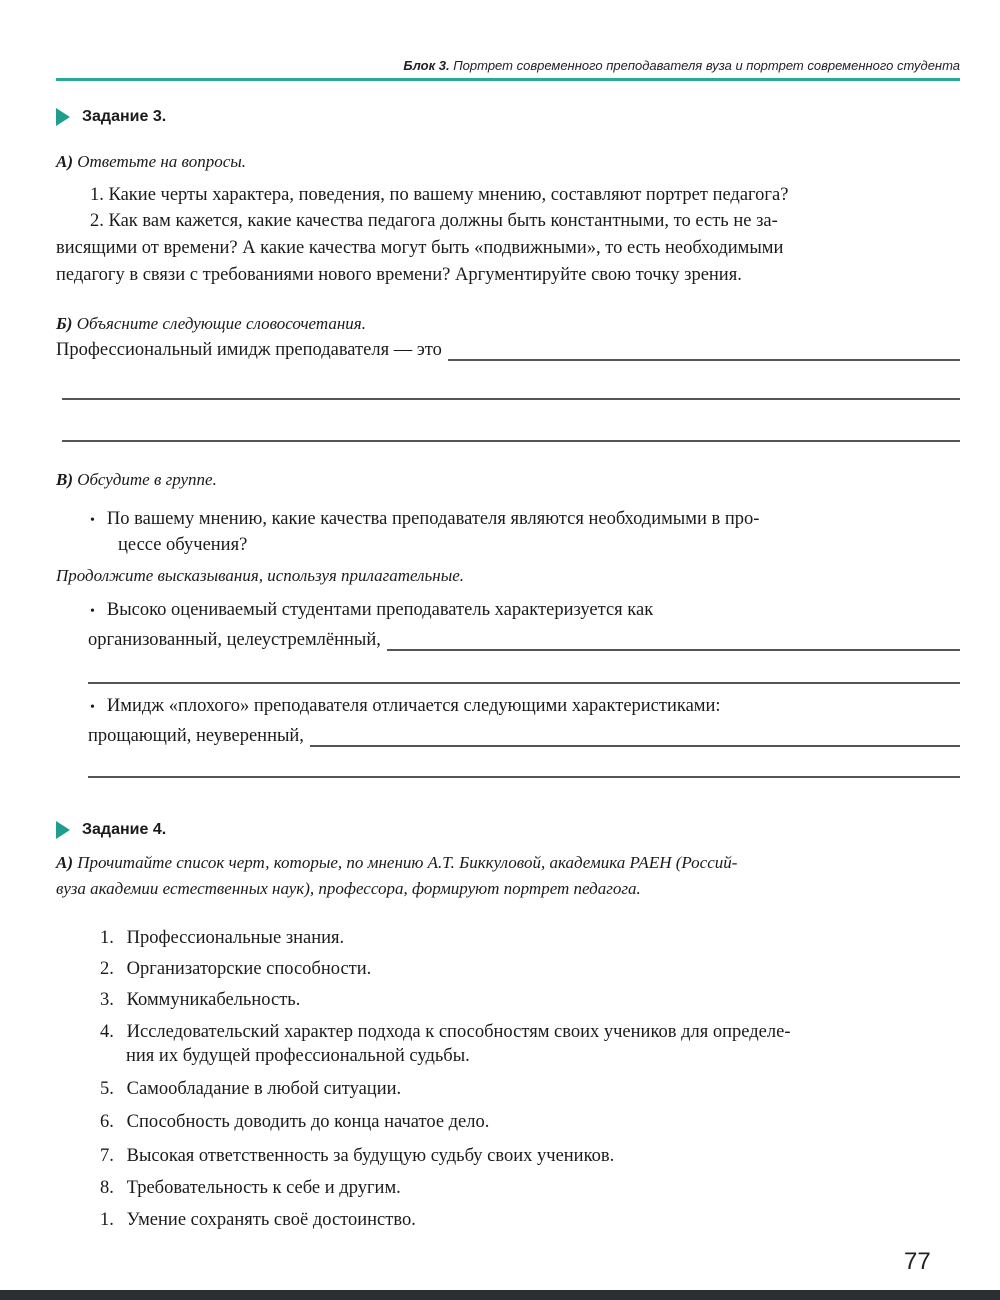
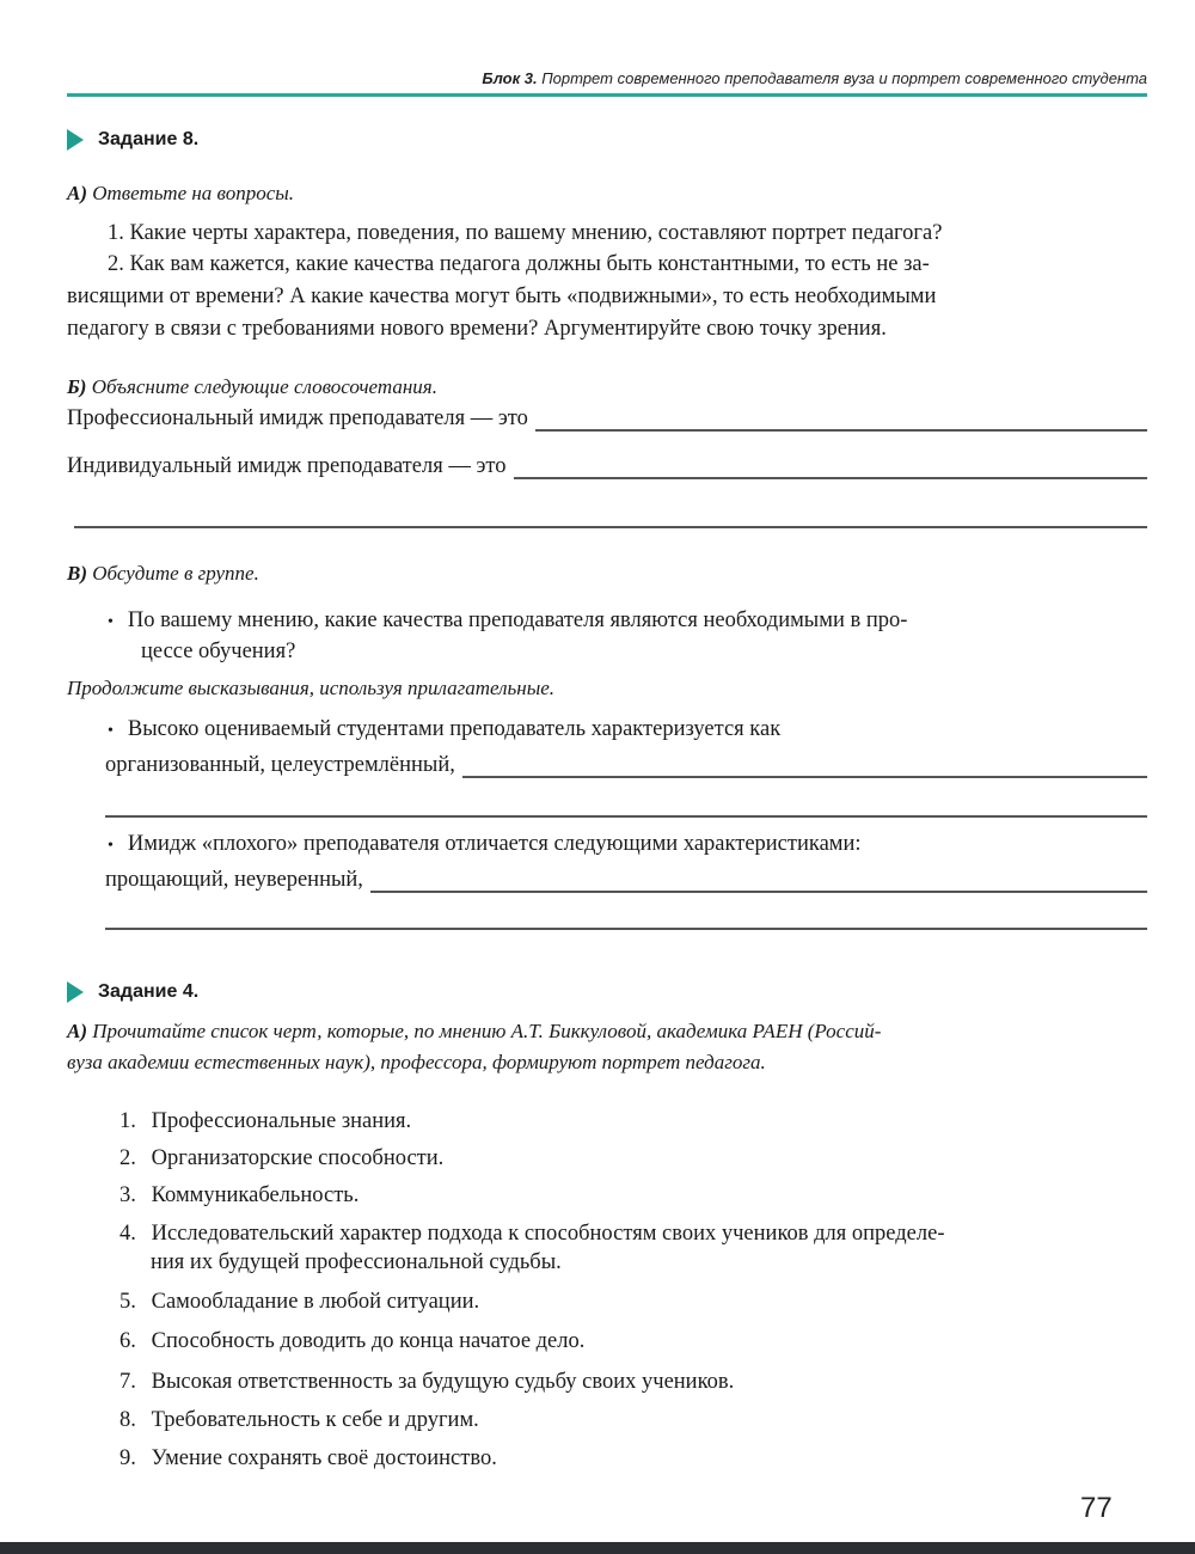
  Блок 3. Портрет современного преподавателя вуза и портрет современного студента
- Задание 3.
+ Задание 8.
  А) Ответьте на вопросы.
  1. Какие черты характера, поведения, по вашему мнению, составляют портрет педагога?
  2. Как вам кажется, какие качества педагога должны быть константными, то есть не за-
  висящими от времени? А какие качества могут быть «подвижными», то есть необходимыми
  педагогу в связи с требованиями нового времени? Аргументируйте свою точку зрения.
  Б) Объясните следующие словосочетания.
  Профессиональный имидж преподавателя — это
+ Индивидуальный имидж преподавателя — это
  В) Обсудите в группе.
  По вашему мнению, какие качества преподавателя являются необходимыми в про-
  цессе обучения?
  Продолжите высказывания, используя прилагательные.
  Высоко оцениваемый студентами преподаватель характеризуется как
  организованный, целеустремлённый,
  Имидж «плохого» преподавателя отличается следующими характеристиками:
  прощающий, неуверенный,
  Задание 4.
  А) Прочитайте список черт, которые, по мнению А.Т. Биккуловой, академика РАЕН (Россий-
  вуза академии естественных наук), профессора, формируют портрет педагога.
  1. Профессиональные знания.
  2. Организаторские способности.
  3. Коммуникабельность.
  4. Исследовательский характер подхода к способностям своих учеников для определе-
  ния их будущей профессиональной судьбы.
  5. Самообладание в любой ситуации.
  6. Способность доводить до конца начатое дело.
  7. Высокая ответственность за будущую судьбу своих учеников.
  8. Требовательность к себе и другим.
- 1. Умение сохранять своё достоинство.
+ 9. Умение сохранять своё достоинство.
  77
